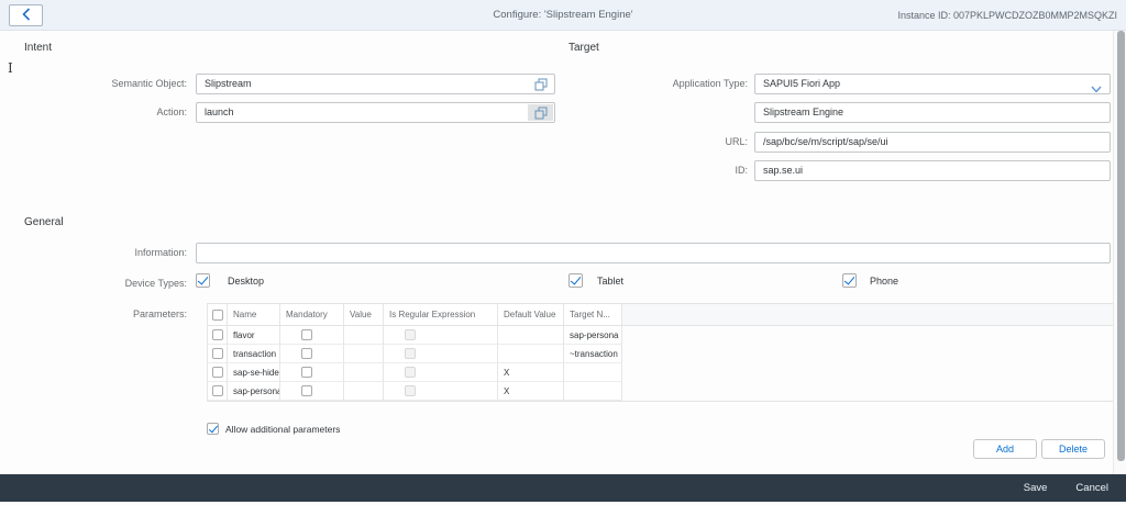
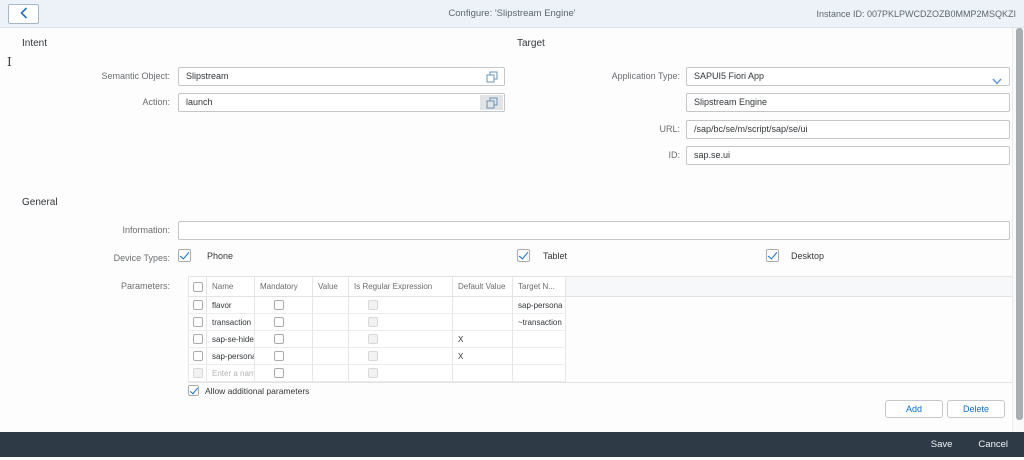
  Configure: 'Slipstream Engine'
  Instance ID: 007PKLPWCDZOZB0MMP2MSQKZI
  I
  Intent
  Target
  General
  Semantic Object:
  Slipstream
  Action:
  launch
  Application Type:
  SAPUI5 Fiori App
  Slipstream Engine
  URL:
  /sap/bc/se/m/script/sap/se/ui
  ID:
  sap.se.ui
  Information:
  Device Types:
- Desktop
+ Phone
  Tablet
- Phone
+ Desktop
  Parameters:
  Name
  Mandatory
  Value
  Is Regular Expression
  Default Value
  Target N...
  flavor
  sap-persona
  transaction
  ~transaction
  sap-se-hide
  X
  sap-person
  X
+ Enter a nam
  Allow additional parameters
  Add
  Delete
  Save
  Cancel
